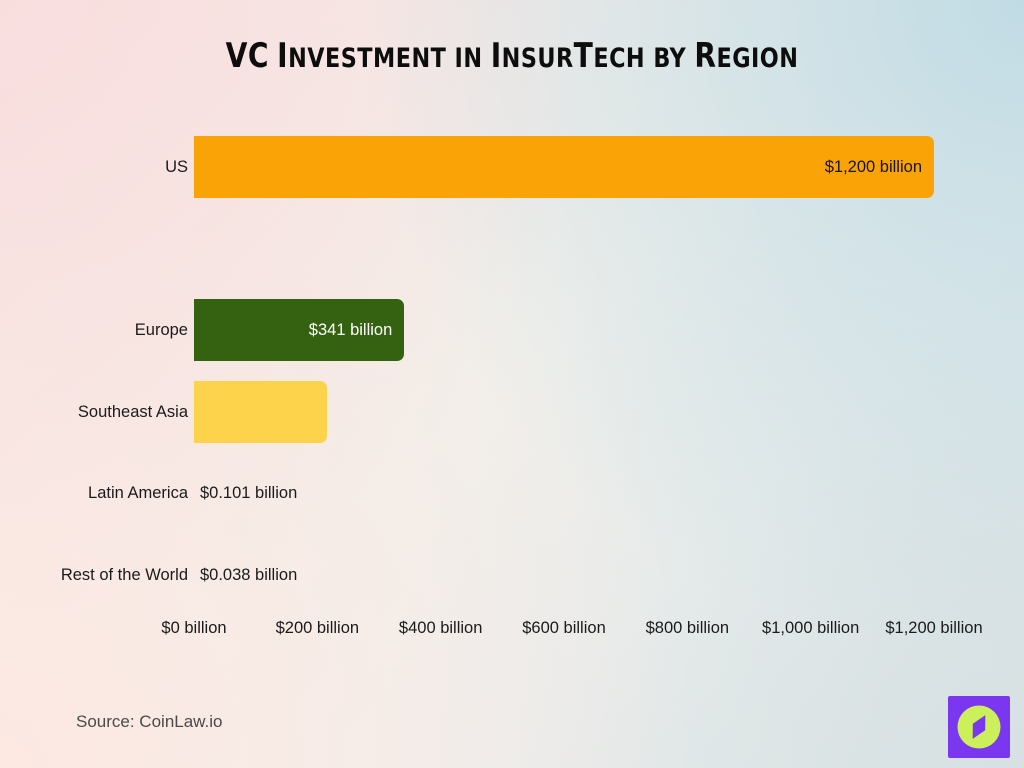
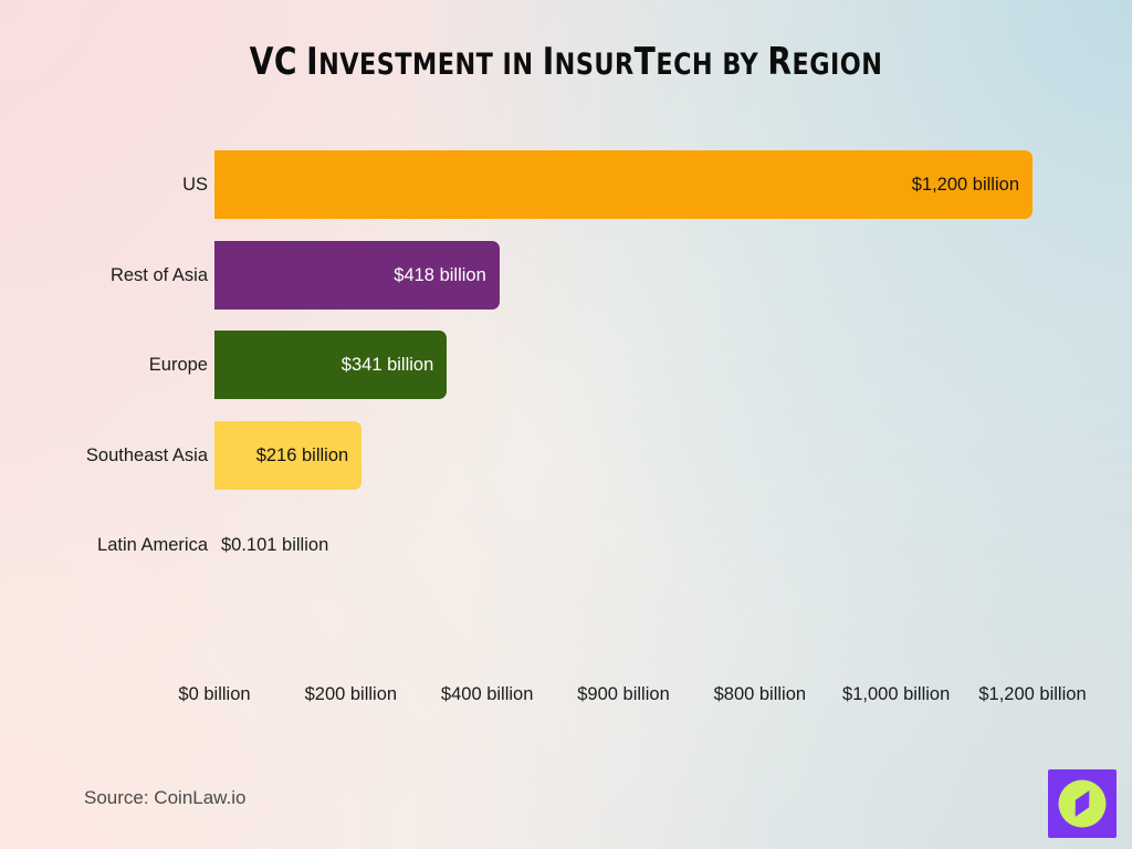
  VC INVESTMENT IN INSURTECH BY REGION
  US
  $1,200 billion
+ Rest of Asia
+ $418 billion
  Europe
  $341 billion
  Southeast Asia
+ $216 billion
  Latin America
  $0.101 billion
- Rest of the World
- $0.038 billion
  $0 billion
  $200 billion
  $400 billion
- $600 billion
+ $900 billion
  $800 billion
  $1,000 billion
  $1,200 billion
  Source: CoinLaw.io
